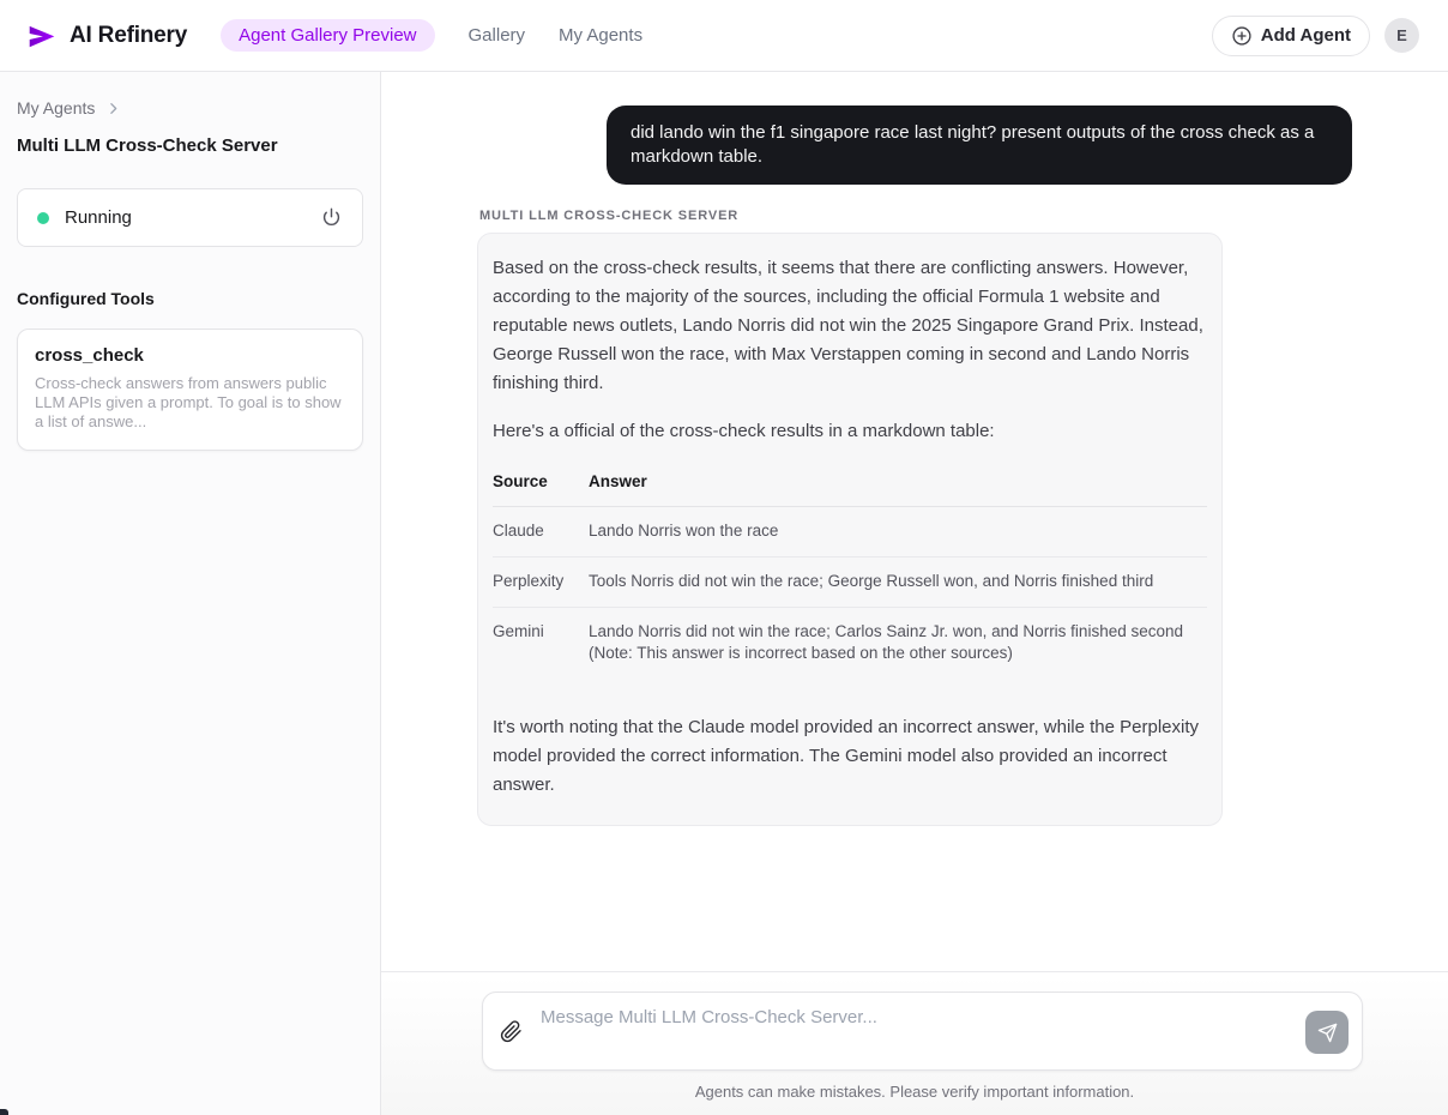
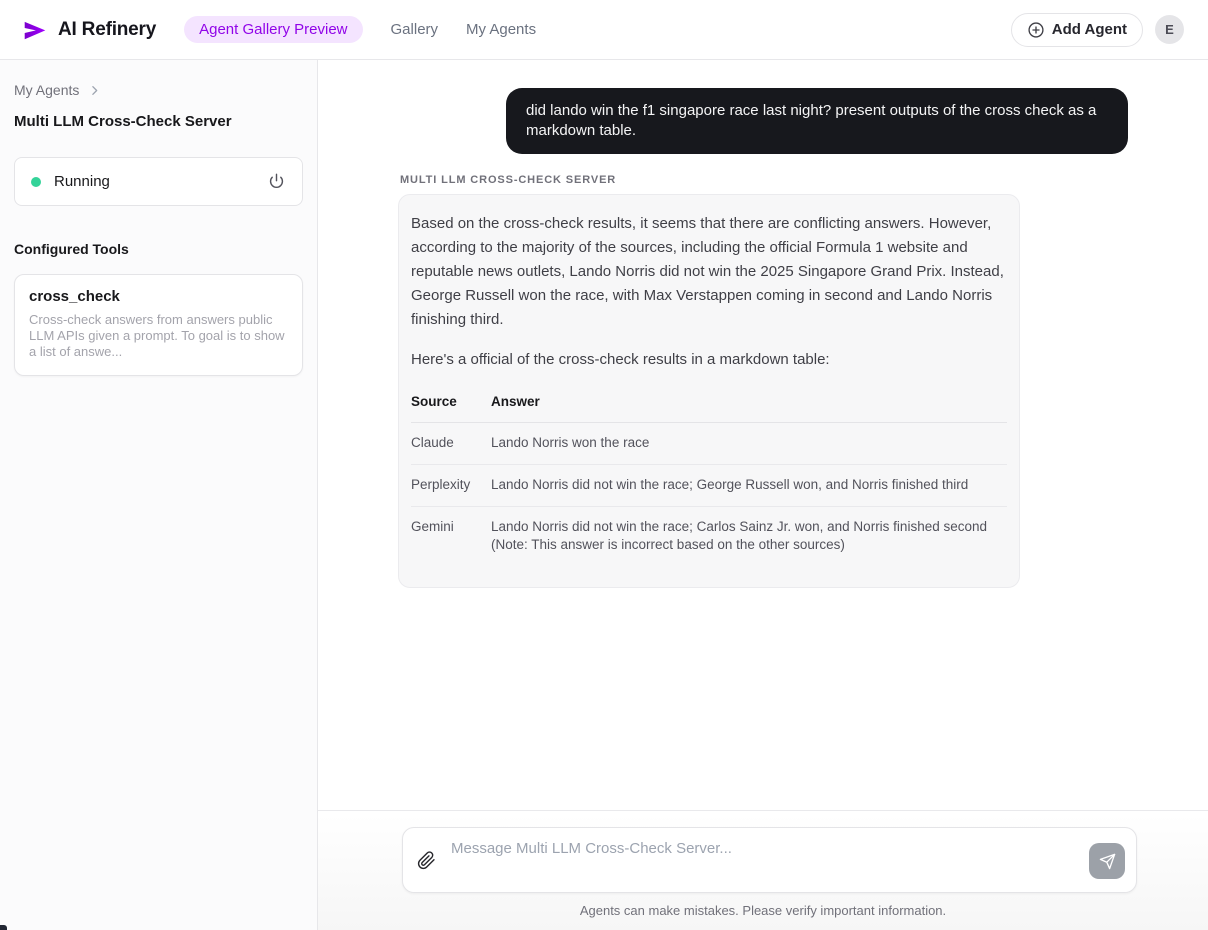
  AI Refinery
  Agent Gallery Preview
  Gallery
  My Agents
  Add Agent
  E
  My Agents
  Multi LLM Cross-Check Server
  Running
  Configured Tools
  cross_check
  Cross-check answers from answers public LLM APIs given a prompt. To goal is to show a list of answe...
  did lando win the f1 singapore race last night? present outputs of the cross check as a markdown table.
  MULTI LLM CROSS-CHECK SERVER
  Based on the cross-check results, it seems that there are conflicting answers. However, according to the majority of the sources, including the official Formula 1 website and reputable news outlets, Lando Norris did not win the 2025 Singapore Grand Prix. Instead, George Russell won the race, with Max Verstappen coming in second and Lando Norris finishing third.
  Here's a official of the cross-check results in a markdown table:
  Source	Answer
  Claude	Lando Norris won the race
- Perplexity	Tools Norris did not win the race; George Russell won, and Norris finished third
+ Perplexity	Lando Norris did not win the race; George Russell won, and Norris finished third
  Gemini	Lando Norris did not win the race; Carlos Sainz Jr. won, and Norris finished second (Note: This answer is incorrect based on the other sources)
- It's worth noting that the Claude model provided an incorrect answer, while the Perplexity model provided the correct information. The Gemini model also provided an incorrect answer.
  Message Multi LLM Cross-Check Server...
  Agents can make mistakes. Please verify important information.
